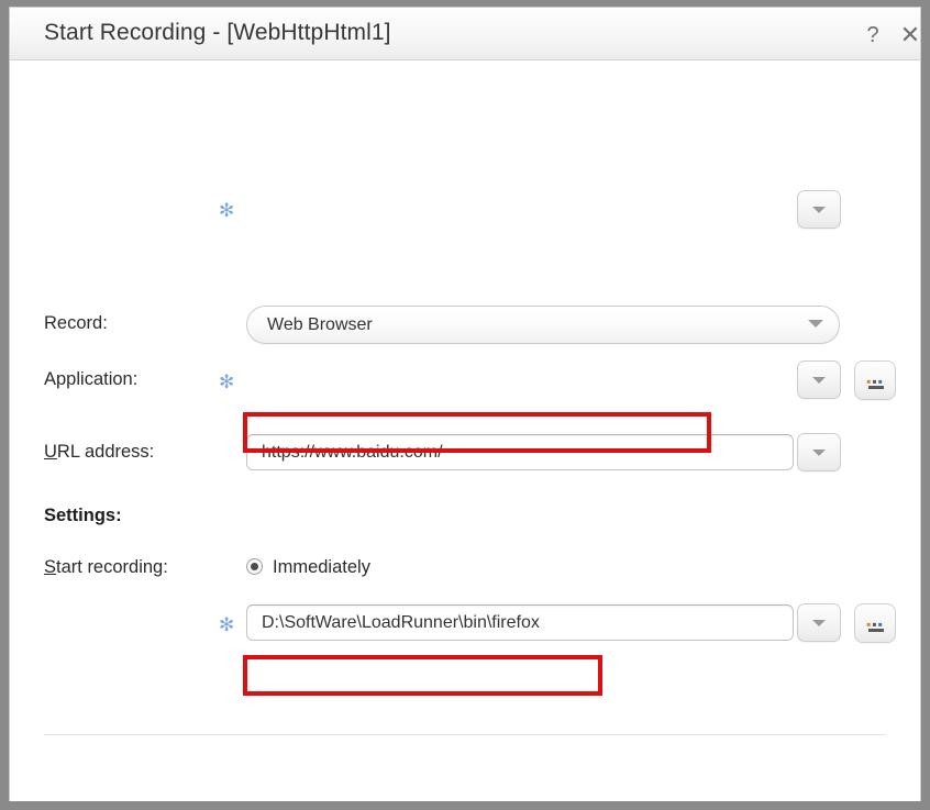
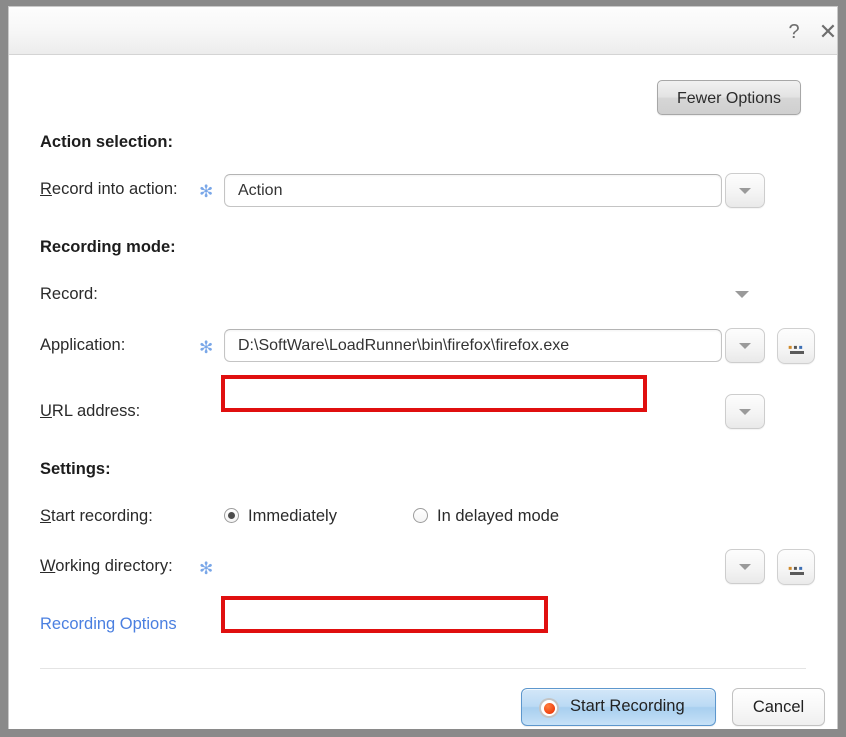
- Start Recording - [WebHttpHtml1]
  ?
  ✕
+ Fewer Options
+ Action selection:
+ Record into action:
  ✻
+ Action
+ Recording mode:
  Record:
- Web Browser
  Application:
  ✻
+ D:\SoftWare\LoadRunner\bin\firefox\firefox.exe
  ▪▪▪
  URL address:
- https://www.baidu.com/
  Settings:
  Start recording:
  Immediately
+ In delayed mode
+ Working directory:
  ✻
- D:\SoftWare\LoadRunner\bin\firefox
  ▪▪▪
+ Recording Options
+ Start Recording
+ Cancel
